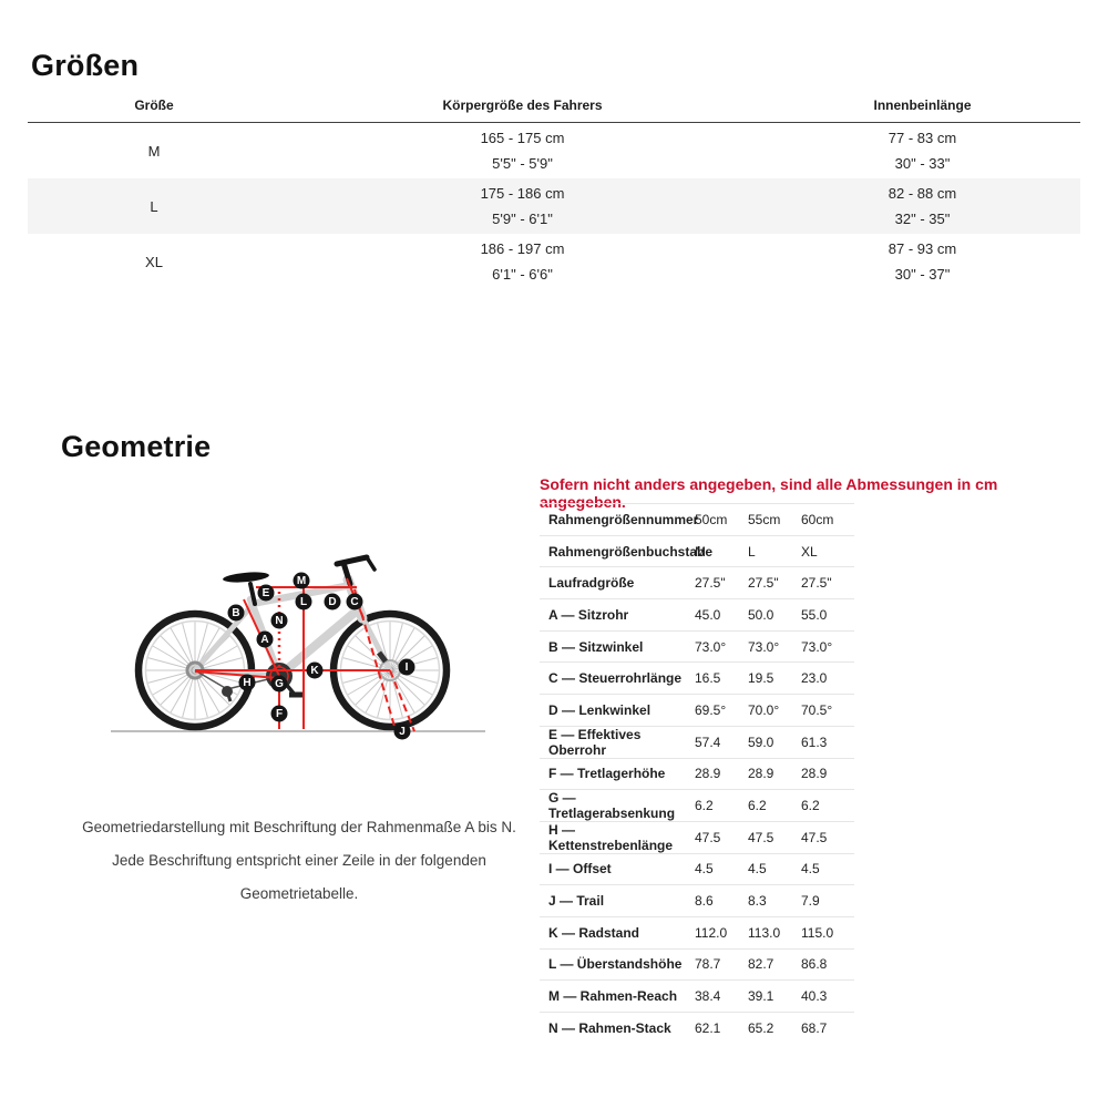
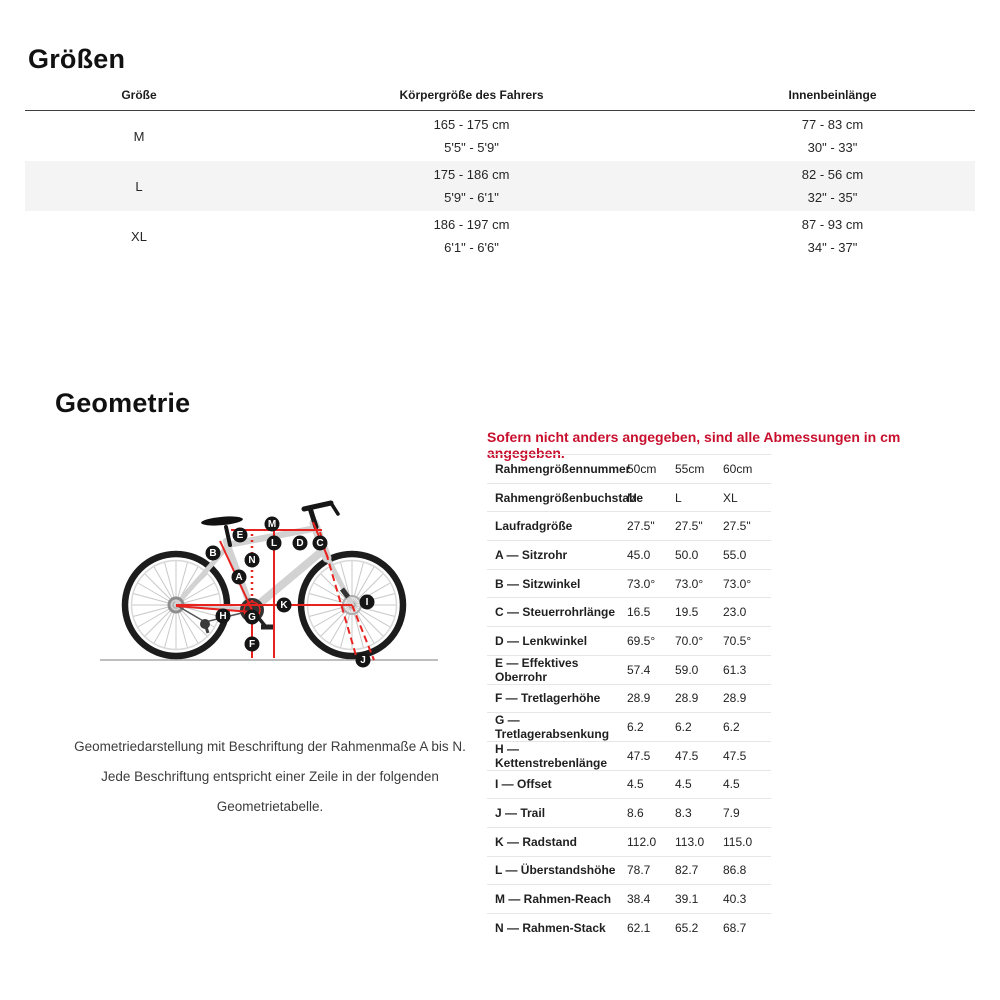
  Größen
  Größe
  Körpergröße des Fahrers
  Innenbeinlänge
  M
  165 - 175 cm
  5'5" - 5'9"
  77 - 83 cm
  30" - 33"
  L
  175 - 186 cm
  5'9" - 6'1"
- 82 - 88 cm
+ 82 - 56 cm
  32" - 35"
  XL
  186 - 197 cm
  6'1" - 6'6"
  87 - 93 cm
- 30" - 37"
+ 34" - 37"
  Geometrie
  Sofern nicht anders angegeben, sind alle Abmessungen in cm angegeben.
  A
  B
  C
  D
  E
  F
  G
  H
  I
  J
  K
  L
  M
  N
  Geometriedarstellung mit Beschriftung der Rahmenmaße A bis N. Jede Beschriftung entspricht einer Zeile in der folgenden Geometrietabelle.
  Rahmengrößennummer
  50cm
  55cm
  60cm
  Rahmengrößenbuchstab
  M
  L
  XL
  Laufradgröße
  27.5"
  27.5"
  27.5"
  A — Sitzrohr
  45.0
  50.0
  55.0
  B — Sitzwinkel
  73.0°
  73.0°
  73.0°
  C — Steuerrohrlänge
  16.5
  19.5
  23.0
  D — Lenkwinkel
  69.5°
  70.0°
  70.5°
  E — Effektives Oberrohr
  57.4
  59.0
  61.3
  F — Tretlagerhöhe
  28.9
  28.9
  28.9
  G — Tretlagerabsenkung
  6.2
  6.2
  6.2
  H — Kettenstrebenlänge
  47.5
  47.5
  47.5
  I — Offset
  4.5
  4.5
  4.5
  J — Trail
  8.6
  8.3
  7.9
  K — Radstand
  112.0
  113.0
  115.0
  L — Überstandshöhe
  78.7
  82.7
  86.8
  M — Rahmen-Reach
  38.4
  39.1
  40.3
  N — Rahmen-Stack
  62.1
  65.2
  68.7
